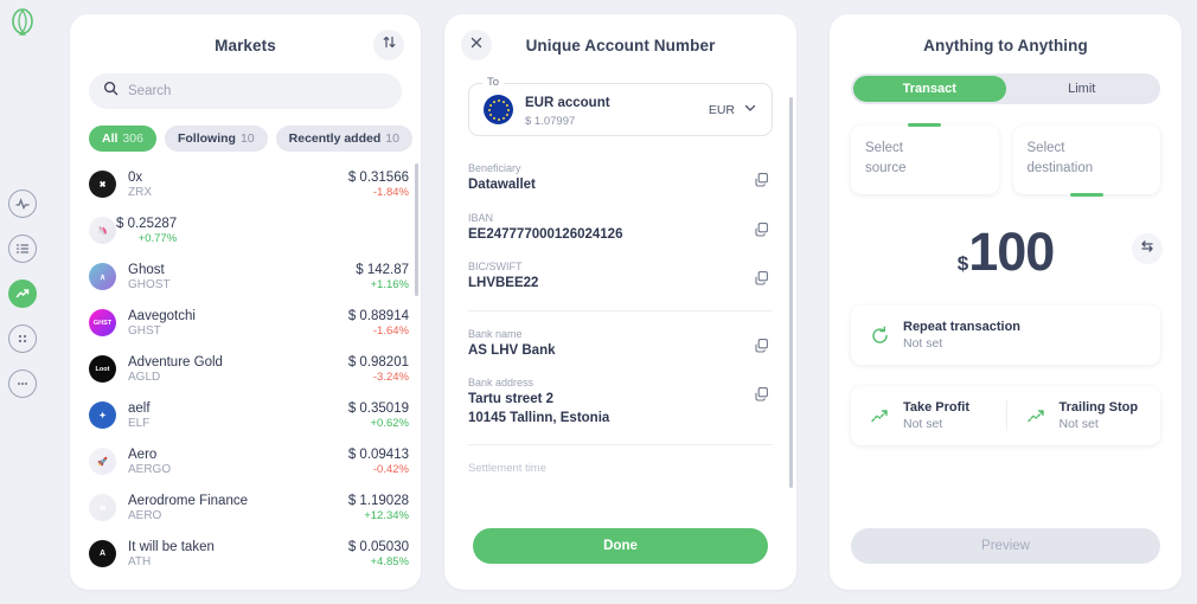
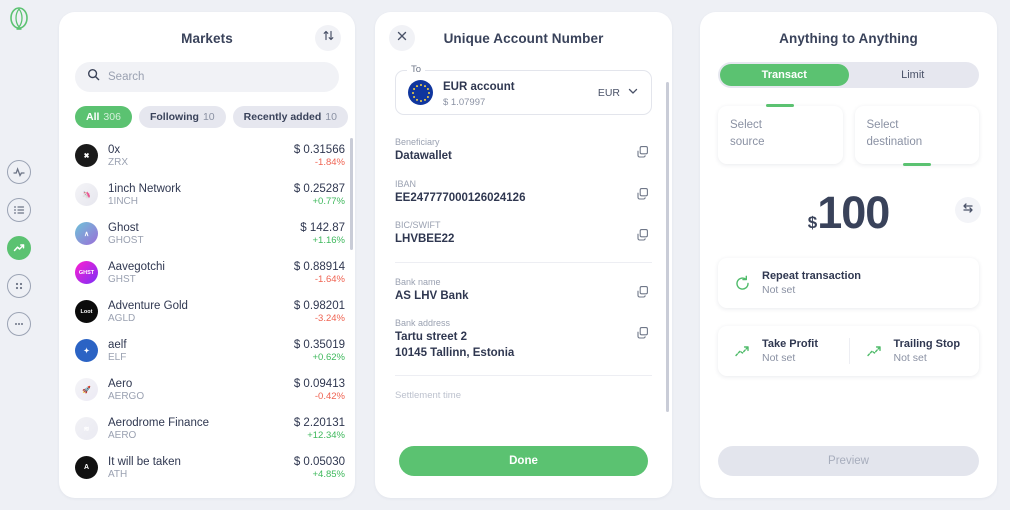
  Markets
  Search
  All
  306
  Following
  10
  Recently added
  10
  0x
  ZRX
  $ 0.31566
  -1.84%
+ 1inch Network
+ 1INCH
  $ 0.25287
  +0.77%
  Ghost
  GHOST
  $ 142.87
  +1.16%
  Aavegotchi
  GHST
  $ 0.88914
  -1.64%
  Adventure Gold
  AGLD
  $ 0.98201
  -3.24%
  aelf
  ELF
  $ 0.35019
  +0.62%
  Aero
  AERGO
  $ 0.09413
  -0.42%
  Aerodrome Finance
  AERO
- $ 1.19028
+ $ 2.20131
  +12.34%
  It will be taken
  ATH
  $ 0.05030
  +4.85%
  Unique Account Number
  To
  EUR account
  $ 1.07997
  EUR
  Beneficiary
  Datawallet
  IBAN
  EE247777000126024126
  BIC/SWIFT
  LHVBEE22
  Bank name
  AS LHV Bank
  Bank address
  Tartu street 2
  10145 Tallinn, Estonia
  Settlement time
  Done
  Anything to Anything
  Transact
  Limit
  Select
  source
  Select
  destination
  $
  100
  Repeat transaction
  Not set
  Take Profit
  Not set
  Trailing Stop
  Not set
  Preview
